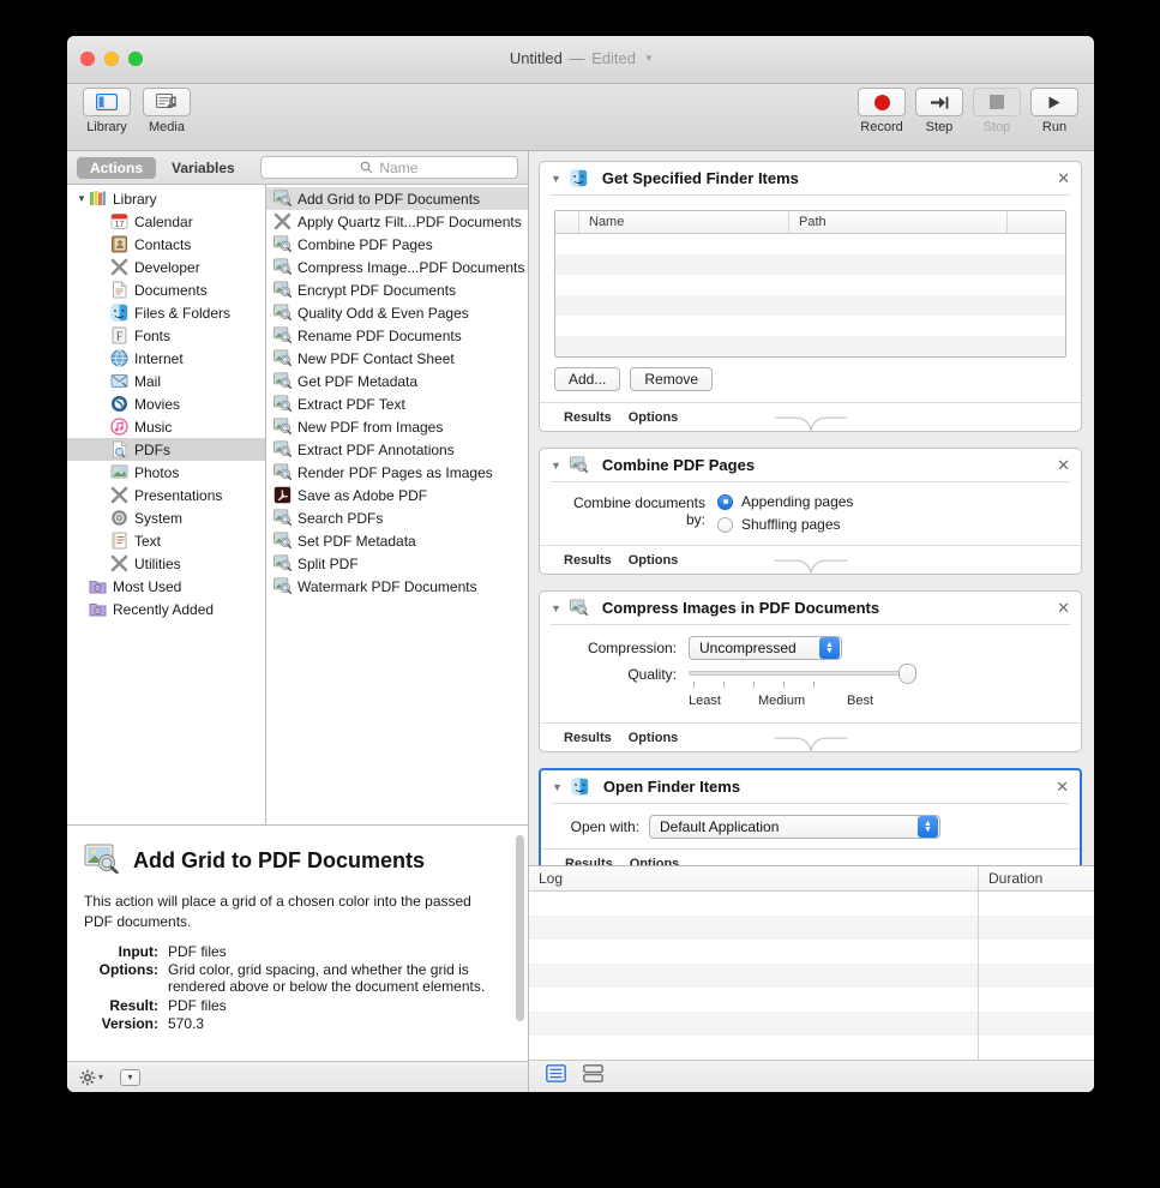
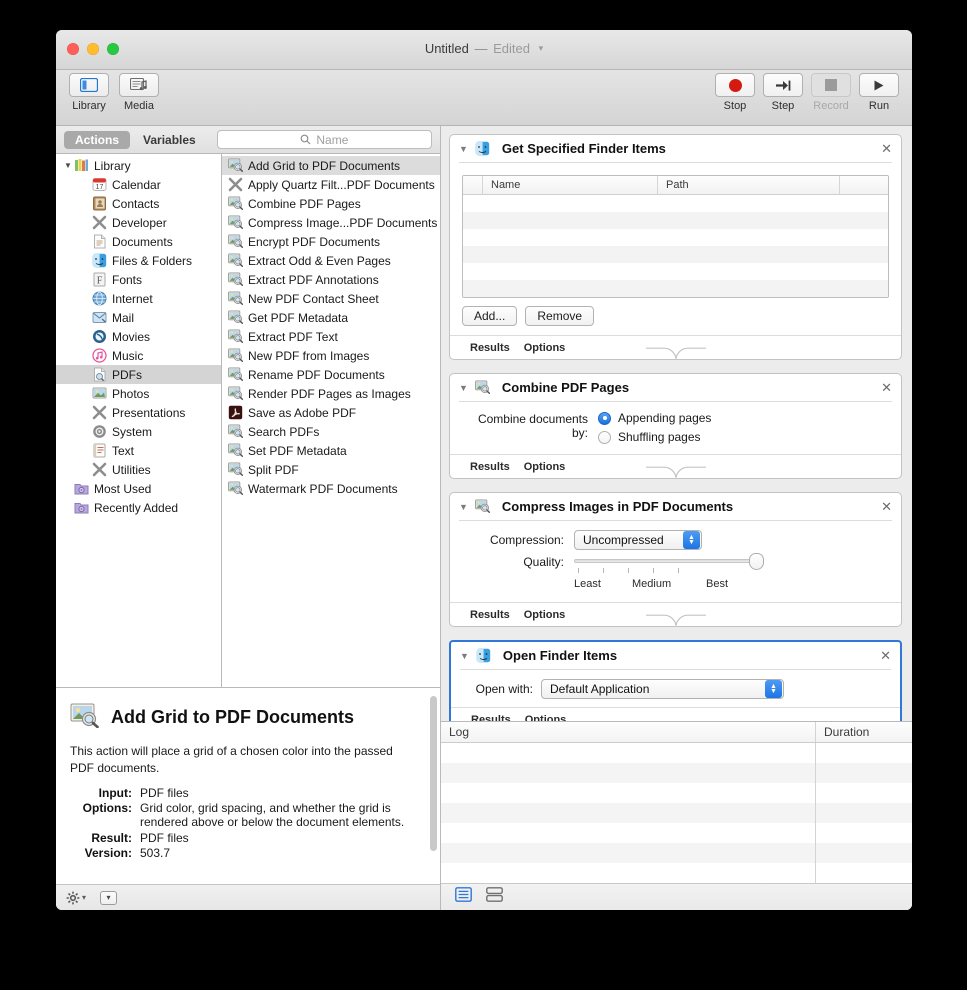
  Untitled — Edited ▾
  Library
  Media
- Record
+ Stop
  Step
- Stop
+ Record
  Run
  Actions
  Variables
  Name
  ▼
  Library
  Calendar
  Contacts
  Developer
  Documents
  Files & Folders
  F
  Fonts
  Internet
  Mail
  Movies
  Music
  PDFs
  Photos
  Presentations
  System
  Text
  Utilities
  Most Used
  Recently Added
  Add Grid to PDF Documents
  Apply Quartz Filt...PDF Documents
  Combine PDF Pages
  Compress Image...PDF Documents
  Encrypt PDF Documents
- Quality Odd & Even Pages
+ Extract Odd & Even Pages
- Rename PDF Documents
+ Extract PDF Annotations
  New PDF Contact Sheet
  Get PDF Metadata
  Extract PDF Text
  New PDF from Images
- Extract PDF Annotations
+ Rename PDF Documents
  Render PDF Pages as Images
  Save as Adobe PDF
  Search PDFs
  Set PDF Metadata
  Split PDF
  Watermark PDF Documents
  Add Grid to PDF Documents
  This action will place a grid of a chosen color into the passed PDF documents.
  Input:
  PDF files
  Options:
  Grid color, grid spacing, and whether the grid is rendered above or below the document elements.
  Result:
  PDF files
  Version:
- 570.3
+ 503.7
  ▾
  ▾
  ▼
  Get Specified Finder Items
  ✕
  Name
  Path
  Add...
  Remove
  Results
  Options
  ▼
  Combine PDF Pages
  ✕
  Combine documents by:
  Appending pages
  Shuffling pages
  Results
  Options
  ▼
  Compress Images in PDF Documents
  ✕
  Compression:
  Uncompressed
  Quality:
  Least
  Medium
  Best
  Results
  Options
  ▼
  Open Finder Items
  ✕
  Open with:
  Default Application
  Results
  Options
  Log
  Duration
